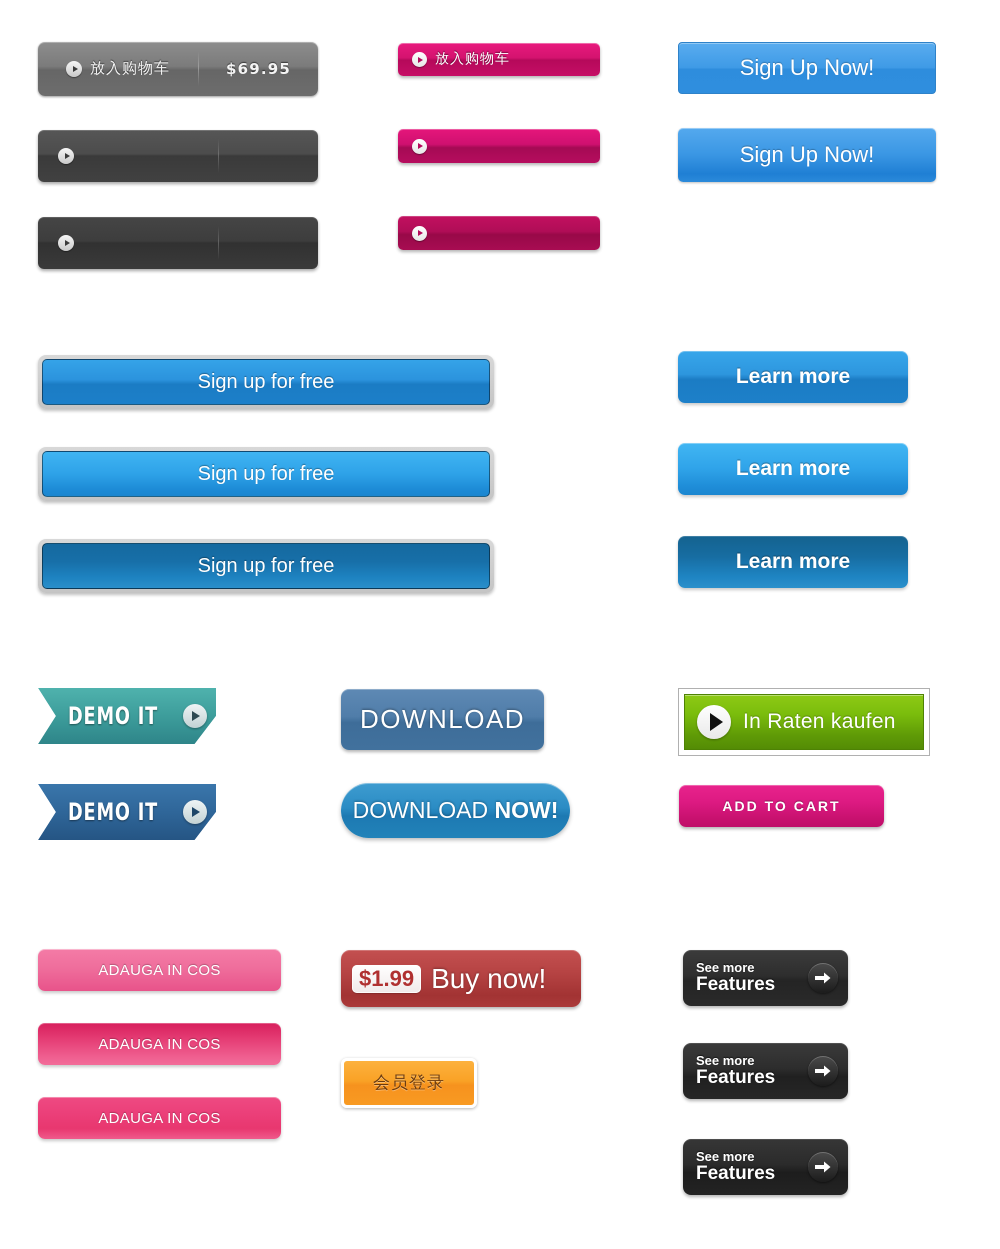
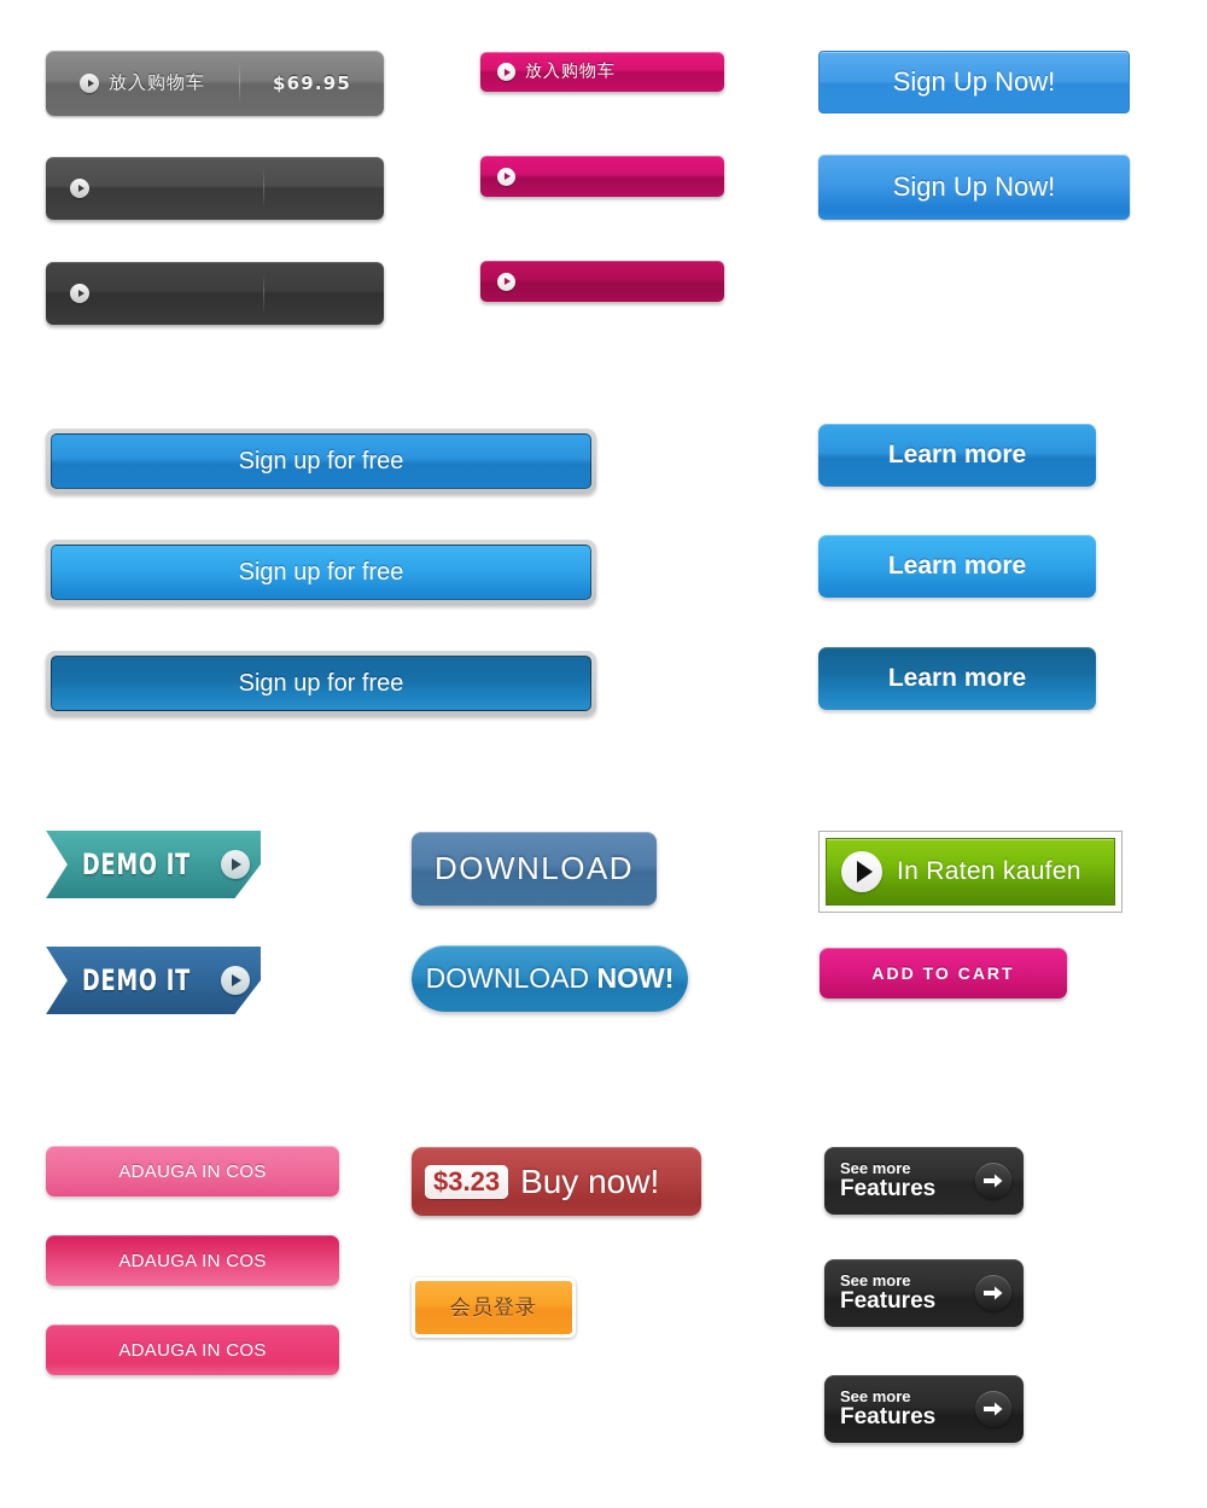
  放入购物车
  $69.95
  放入购物车
  Sign Up Now!
  Sign Up Now!
  Sign up for free
  Sign up for free
  Sign up for free
  Learn more
  Learn more
  Learn more
  DEMO IT
  DEMO IT
  DOWNLOAD
  DOWNLOAD NOW!
  In Raten kaufen
  ADD TO CART
  ADAUGA IN COS
  ADAUGA IN COS
  ADAUGA IN COS
- $1.99
+ $3.23
  Buy now!
  会员登录
  See more
  Features
  See more
  Features
  See more
  Features
